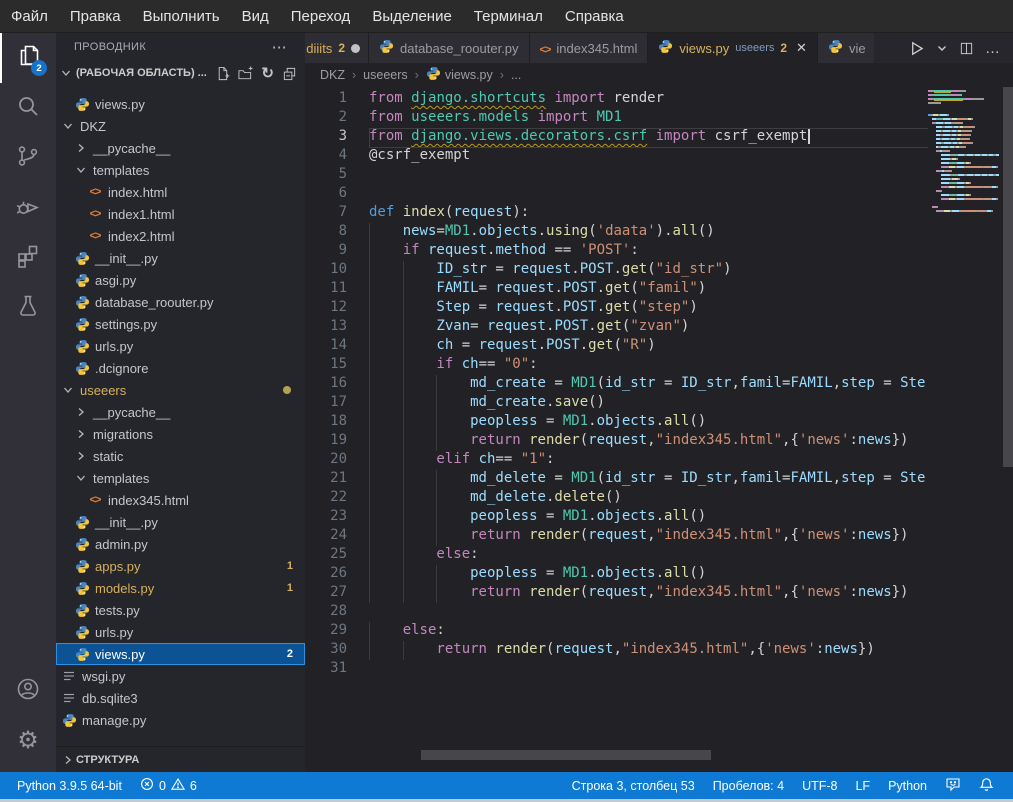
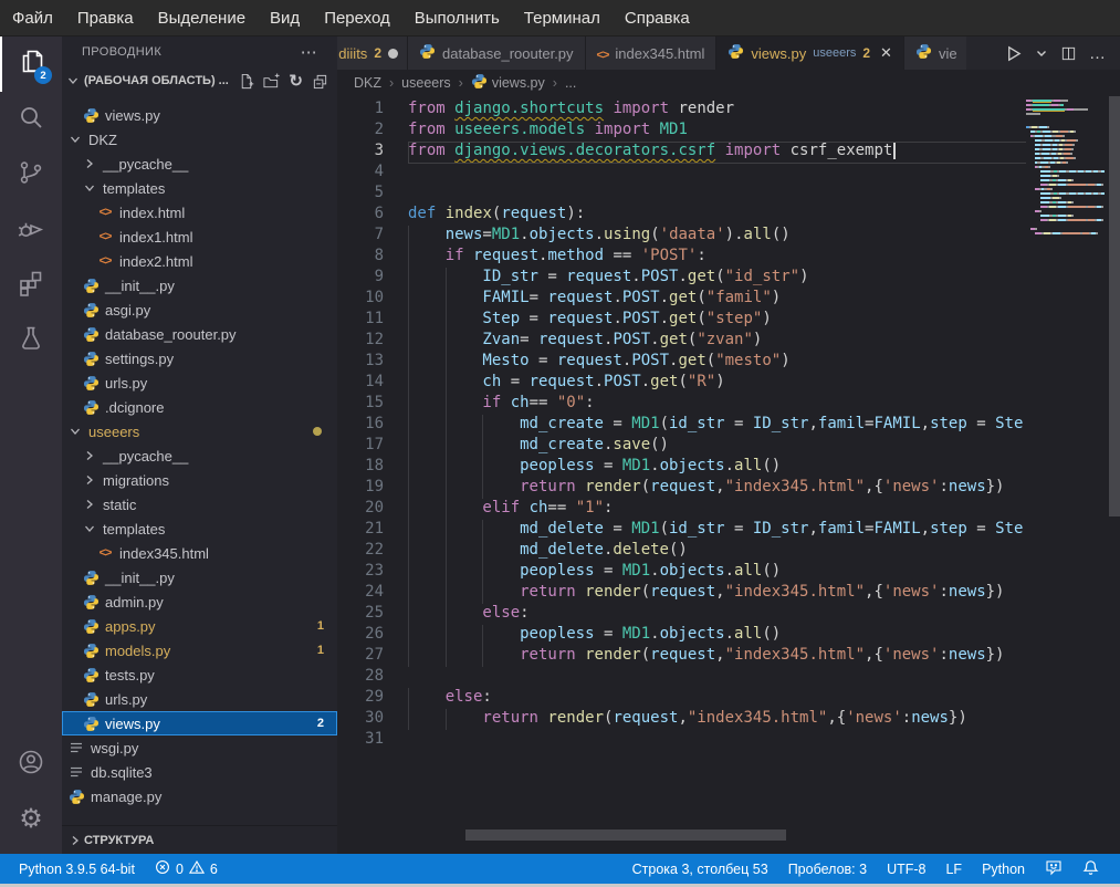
  Файл
  Правка
- Выполнить
+ Выделение
  Вид
  Переход
- Выделение
+ Выполнить
  Терминал
  Справка
  2
  ⚙
  ПРОВОДНИК
  ⋯
  (РАБОЧАЯ ОБЛАСТЬ) ...
  ↻
  views.py
  DKZ
  __pycache__
  templates
  <>
  index.html
  <>
  index1.html
  <>
  index2.html
  __init__.py
  asgi.py
  database_roouter.py
  settings.py
  urls.py
  .dcignore
  useeers
  __pycache__
  migrations
  static
  templates
  <>
  index345.html
  __init__.py
  admin.py
  apps.py
  1
  models.py
  1
  tests.py
  urls.py
  views.py
  2
  wsgi.py
  db.sqlite3
  manage.py
  СТРУКТУРА
  diiits
  2
  database_roouter.py
  <>
  index345.html
  views.py
  useeers
  2
  ✕
  vie
  …
  DKZ
  ›
  useeers
  ›
  views.py
  ›
  ...
  1
  2
  3
  4
  5
  6
  7
  8
  9
  10
  11
  12
  13
  14
  15
  16
  17
  18
  19
  20
  21
  22
  23
  24
  25
  26
  27
  28
  29
  30
  31
  from django.shortcuts import render
  from useeers.models import MD1
  from django.views.decorators.csrf import csrf_exempt
- @csrf_exempt
  def index(request):
  news=MD1.objects.using('daata').all()
  if request.method == 'POST':
  ID_str = request.POST.get("id_str")
  FAMIL= request.POST.get("famil")
  Step = request.POST.get("step")
  Zvan= request.POST.get("zvan")
+ Mesto = request.POST.get("mesto")
  ch = request.POST.get("R")
  if ch== "0":
  md_create = MD1(id_str = ID_str,famil=FAMIL,step = Ste
  md_create.save()
  peopless = MD1.objects.all()
  return render(request,"index345.html",{'news':news})
  elif ch== "1":
  md_delete = MD1(id_str = ID_str,famil=FAMIL,step = Ste
  md_delete.delete()
  peopless = MD1.objects.all()
  return render(request,"index345.html",{'news':news})
  else:
  peopless = MD1.objects.all()
  return render(request,"index345.html",{'news':news})
  else:
  return render(request,"index345.html",{'news':news})
  Python 3.9.5 64-bit
  0
  6
  Строка 3, столбец 53
- Пробелов: 4
+ Пробелов: 3
  UTF-8
  LF
  Python
